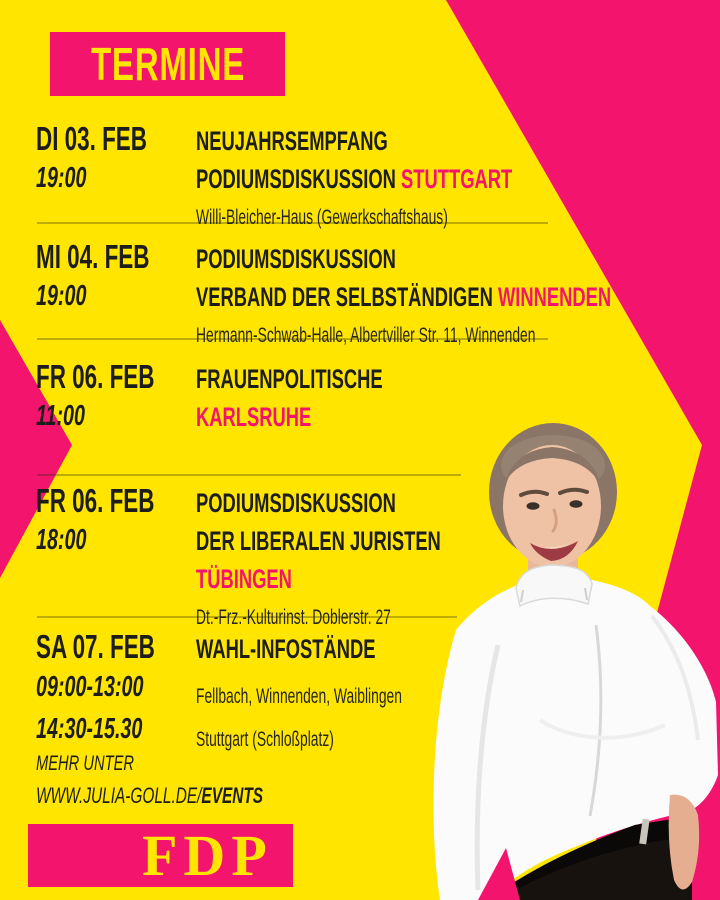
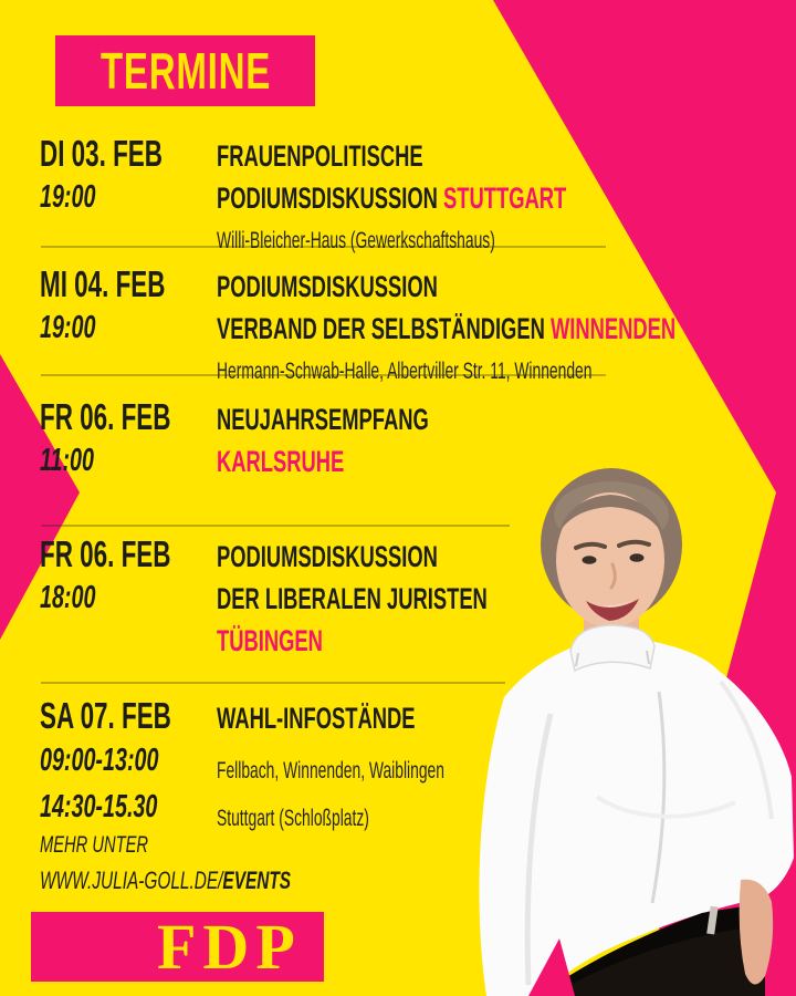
  TERMINE
  DI 03. FEB
  19:00
- NEUJAHRSEMPFANG
+ FRAUENPOLITISCHE
  PODIUMSDISKUSSION STUTTGART
  Willi-Bleicher-Haus (Gewerkschaftshaus)
  MI 04. FEB
  19:00
  PODIUMSDISKUSSION
  VERBAND DER SELBSTÄNDIGEN WINNENDEN
  Hermann-Schwab-Halle, Albertviller Str. 11, Winnenden
  FR 06. FEB
  11:00
- FRAUENPOLITISCHE
+ NEUJAHRSEMPFANG
  KARLSRUHE
  FR 06. FEB
  18:00
  PODIUMSDISKUSSION
  DER LIBERALEN JURISTEN
  TÜBINGEN
- Dt.-Frz.-Kulturinst. Doblerstr. 27
  SA 07. FEB
  09:00-13:00
  14:30-15.30
  WAHL-INFOSTÄNDE
  Fellbach, Winnenden, Waiblingen
  Stuttgart (Schloßplatz)
  MEHR UNTER
  WWW.JULIA-GOLL.DE/EVENTS
  FDP
